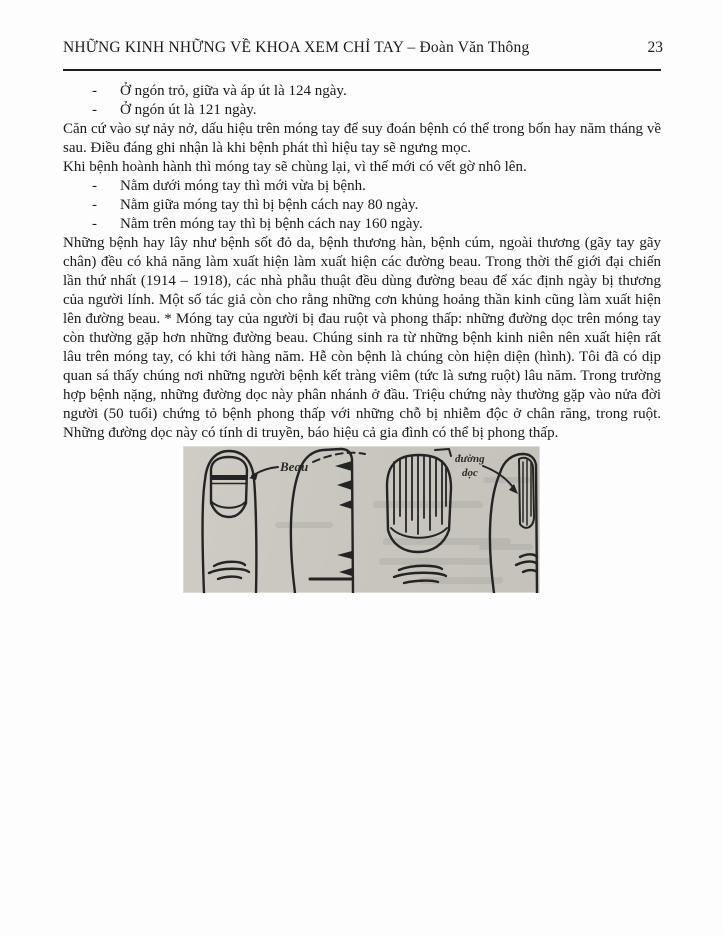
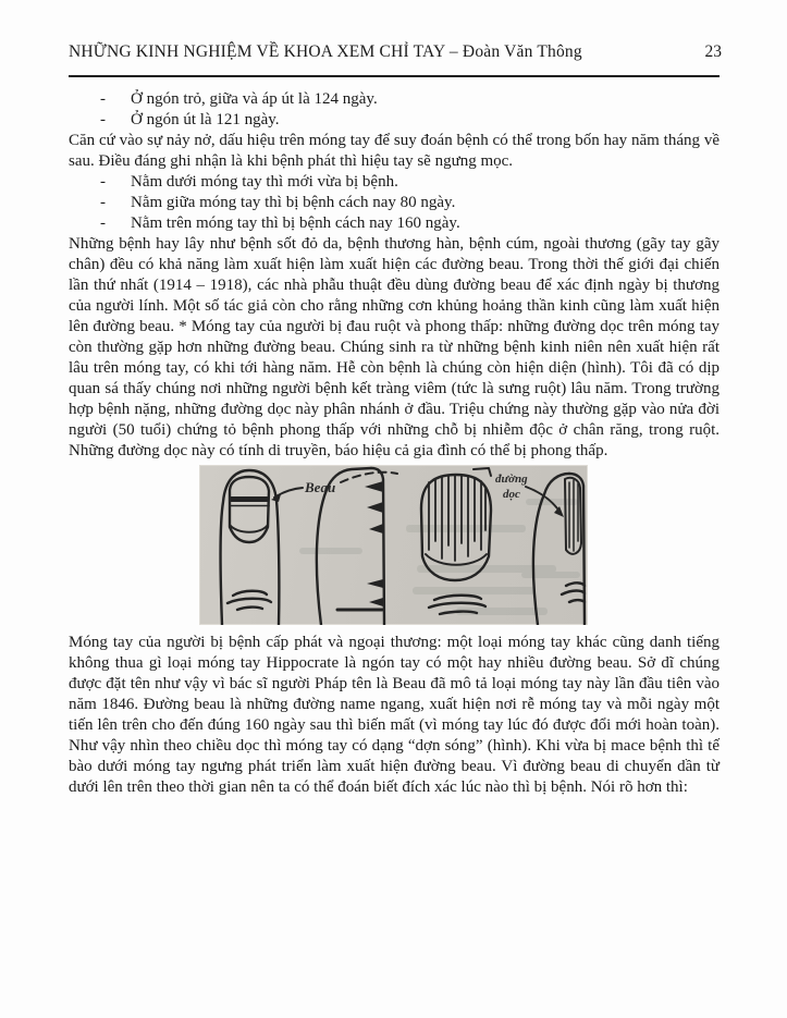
- NHỮNG KINH NHỮNG VỀ KHOA XEM CHỈ TAY – Đoàn Văn Thông
+ NHỮNG KINH NGHIỆM VỀ KHOA XEM CHỈ TAY – Đoàn Văn Thông
  23
  -
  Ở ngón trỏ, giữa và áp út là 124 ngày.
  -
  Ở ngón út là 121 ngày.
  Căn cứ vào sự nảy nở, dấu hiệu trên móng tay để suy đoán bệnh có thể trong bốn hay năm tháng về sau. Điều đáng ghi nhận là khi bệnh phát thì hiệu tay sẽ ngưng mọc.
- Khi bệnh hoành hành thì móng tay sẽ chùng lại, vì thế mới có vết gờ nhô lên.
  -
  Nằm dưới móng tay thì mới vừa bị bệnh.
  -
  Nằm giữa móng tay thì bị bệnh cách nay 80 ngày.
  -
  Nằm trên móng tay thì bị bệnh cách nay 160 ngày.
  Những bệnh hay lây như bệnh sốt đỏ da, bệnh thương hàn, bệnh cúm, ngoài thương (gãy tay gãy chân) đều có khả năng làm xuất hiện làm xuất hiện các đường beau. Trong thời thế giới đại chiến lần thứ nhất (1914 – 1918), các nhà phẫu thuật đều dùng đường beau để xác định ngày bị thương của người lính. Một số tác giả còn cho rằng những cơn khủng hoảng thần kinh cũng làm xuất hiện lên đường beau. * Móng tay của người bị đau ruột và phong thấp: những đường dọc trên móng tay còn thường gặp hơn những đường beau. Chúng sinh ra từ những bệnh kinh niên nên xuất hiện rất lâu trên móng tay, có khi tới hàng năm. Hễ còn bệnh là chúng còn hiện diện (hình). Tôi đã có dịp quan sá thấy chúng nơi những người bệnh kết tràng viêm (tức là sưng ruột) lâu năm. Trong trường hợp bệnh nặng, những đường dọc này phân nhánh ở đầu. Triệu chứng này thường gặp vào nửa đời người (50 tuổi) chứng tỏ bệnh phong thấp với những chỗ bị nhiễm độc ở chân răng, trong ruột. Những đường dọc này có tính di truyền, báo hiệu cả gia đình có thể bị phong thấp.
  Beau
  đường
  dọc
+ Móng tay của người bị bệnh cấp phát và ngoại thương: một loại móng tay khác cũng danh tiếng không thua gì loại móng tay Hippocrate là ngón tay có một hay nhiều đường beau. Sở dĩ chúng được đặt tên như vậy vì bác sĩ người Pháp tên là Beau đã mô tả loại móng tay này lần đầu tiên vào năm 1846. Đường beau là những đường name ngang, xuất hiện nơi rễ móng tay và mỗi ngày một tiến lên trên cho đến đúng 160 ngày sau thì biến mất (vì móng tay lúc đó được đổi mới hoàn toàn). Như vậy nhìn theo chiều dọc thì móng tay có dạng “dợn sóng” (hình). Khi vừa bị mace bệnh thì tế bào dưới móng tay ngưng phát triển làm xuất hiện đường beau. Vì đường beau di chuyển dần từ dưới lên trên theo thời gian nên ta có thể đoán biết đích xác lúc nào thì bị bệnh. Nói rõ hơn thì:
